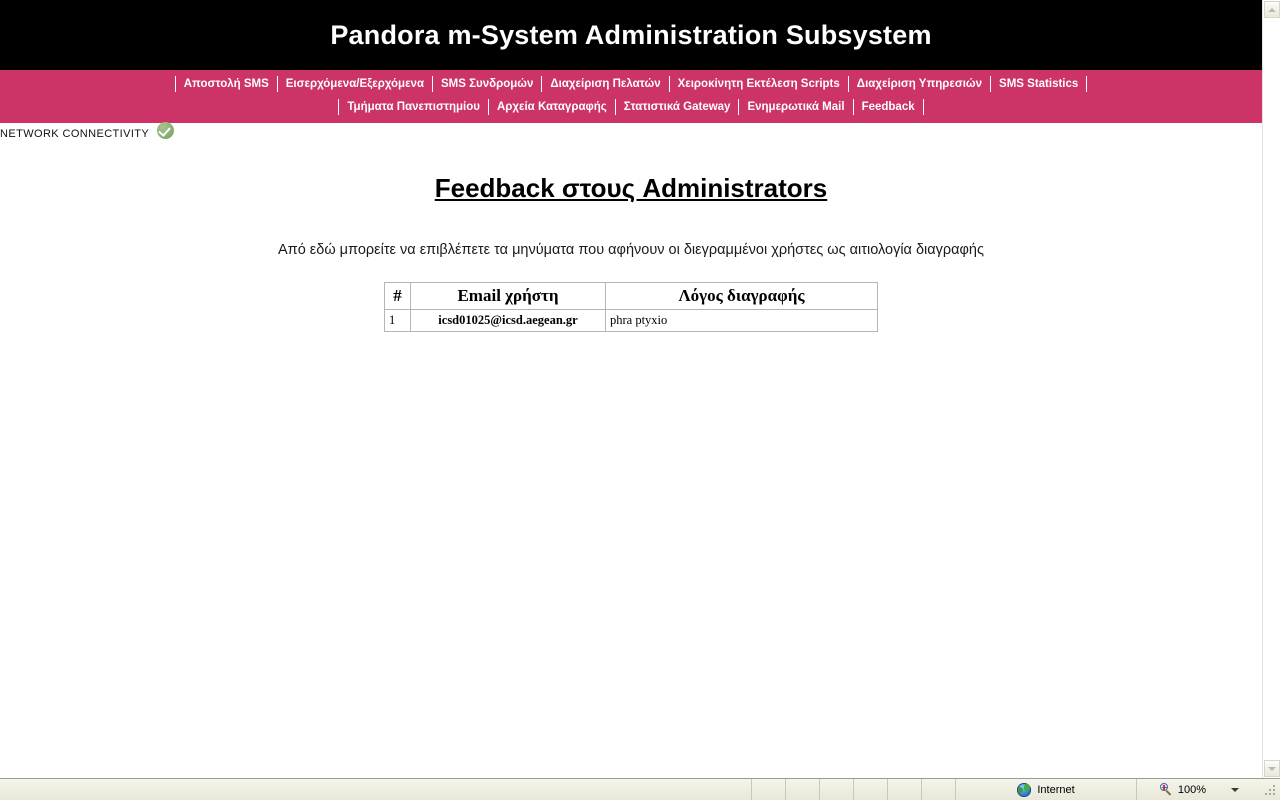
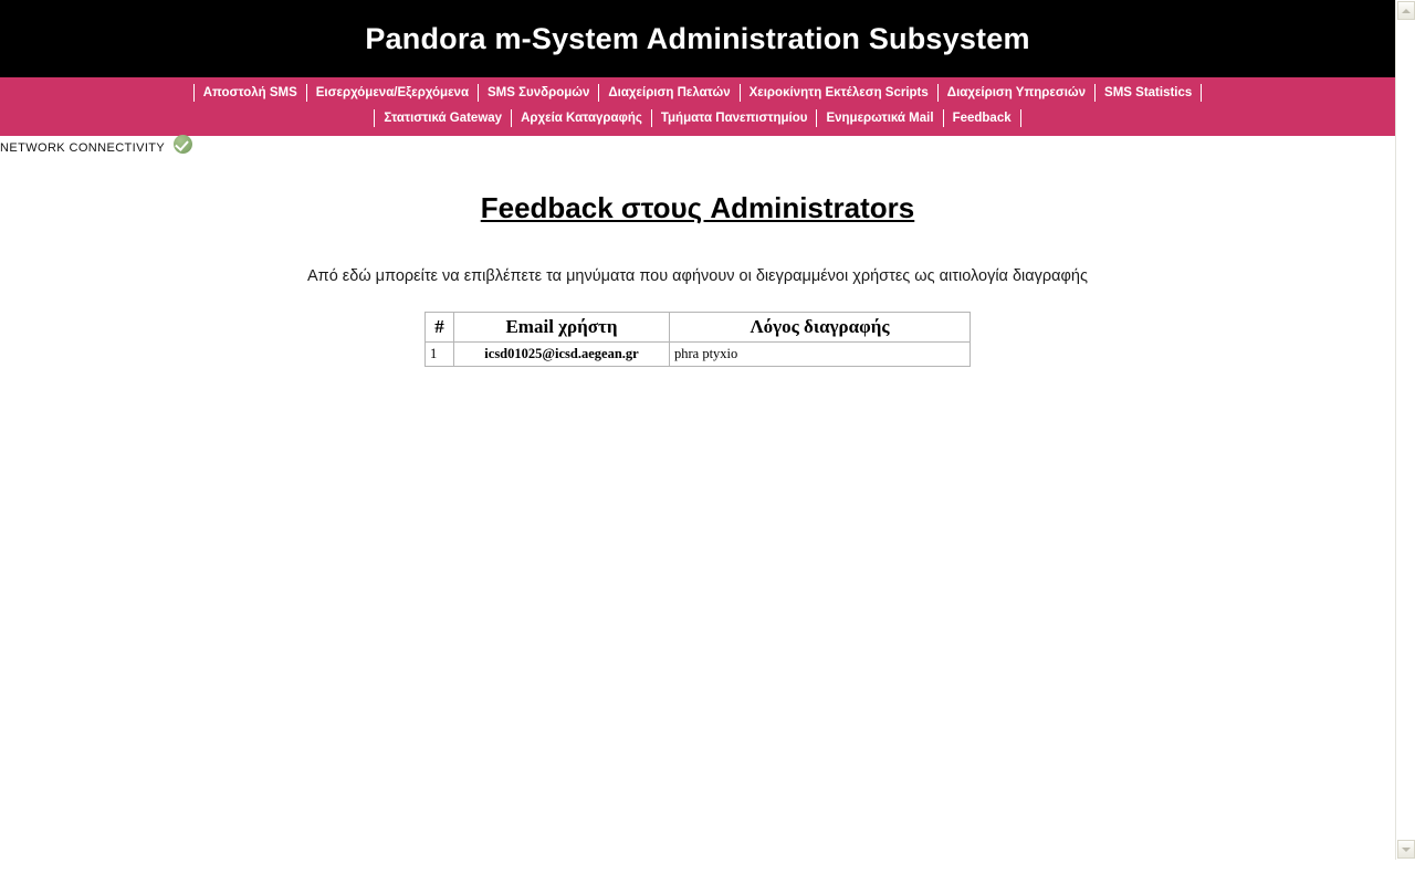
  Pandora m-System Administration Subsystem
  Αποστολή SMS
  Εισερχόμενα/Εξερχόμενα
  SMS Συνδρομών
  Διαχείριση Πελατών
  Χειροκίνητη Εκτέλεση Scripts
  Διαχείριση Υπηρεσιών
  SMS Statistics
- Τμήματα Πανεπιστημίου
+ Στατιστικά Gateway
  Αρχεία Καταγραφής
- Στατιστικά Gateway
+ Τμήματα Πανεπιστημίου
  Ενημερωτικά Mail
  Feedback
  NETWORK CONNECTIVITY
  Feedback στους Administrators
  Από εδώ μπορείτε να επιβλέπετε τα μηνύματα που αφήνουν οι διεγραμμένοι χρήστες ως αιτιολογία διαγραφής
  #	Email χρήστη	Λόγος διαγραφής
  1	icsd01025@icsd.aegean.gr	phra ptyxio
- Internet
- 100%
